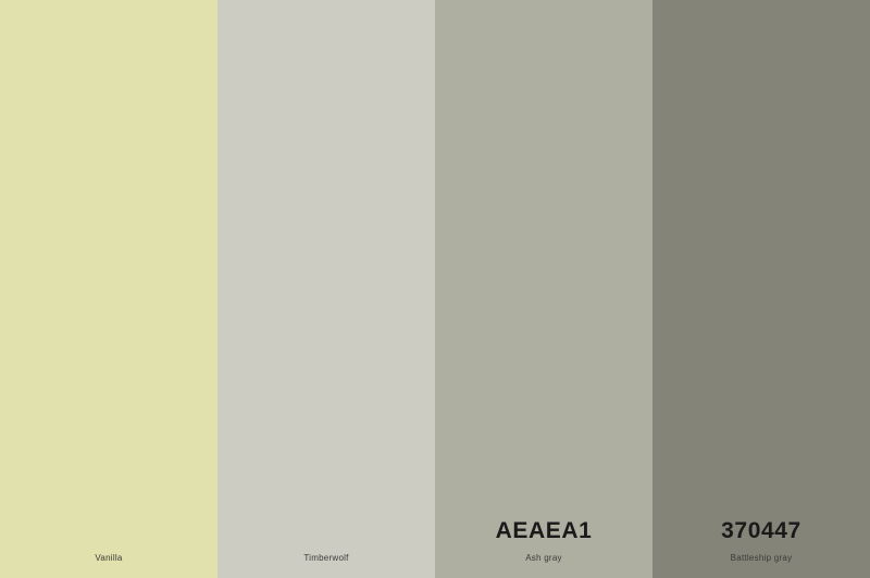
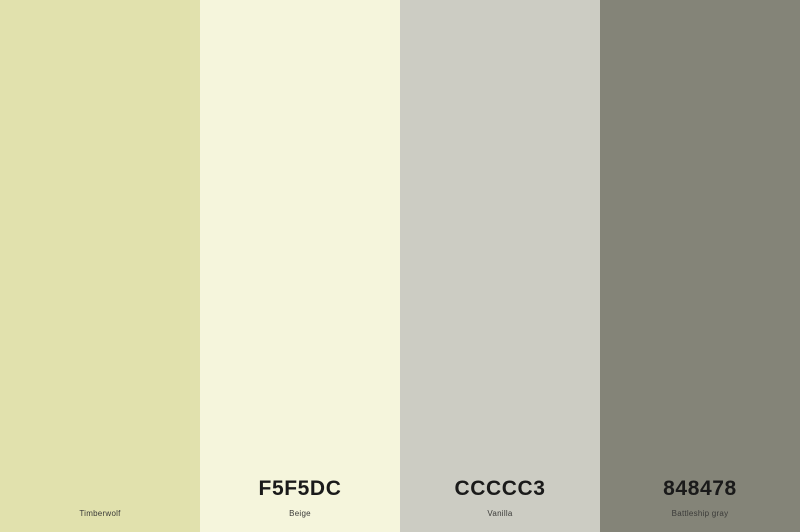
- Vanilla
+ Timberwolf
+ F5F5DC
+ Beige
+ CCCCC3
- Timberwolf
+ Vanilla
- AEAEA1
- Ash gray
- 370447
+ 848478
  Battleship gray
